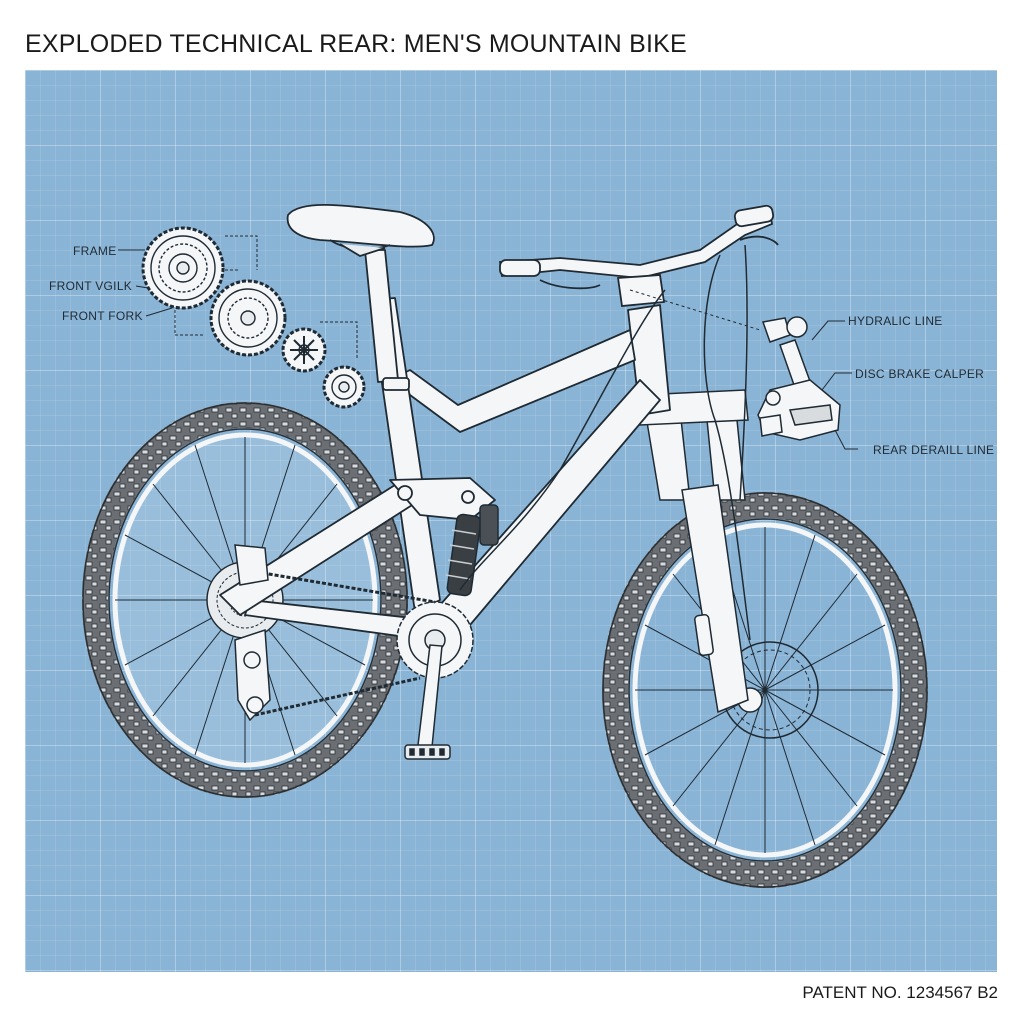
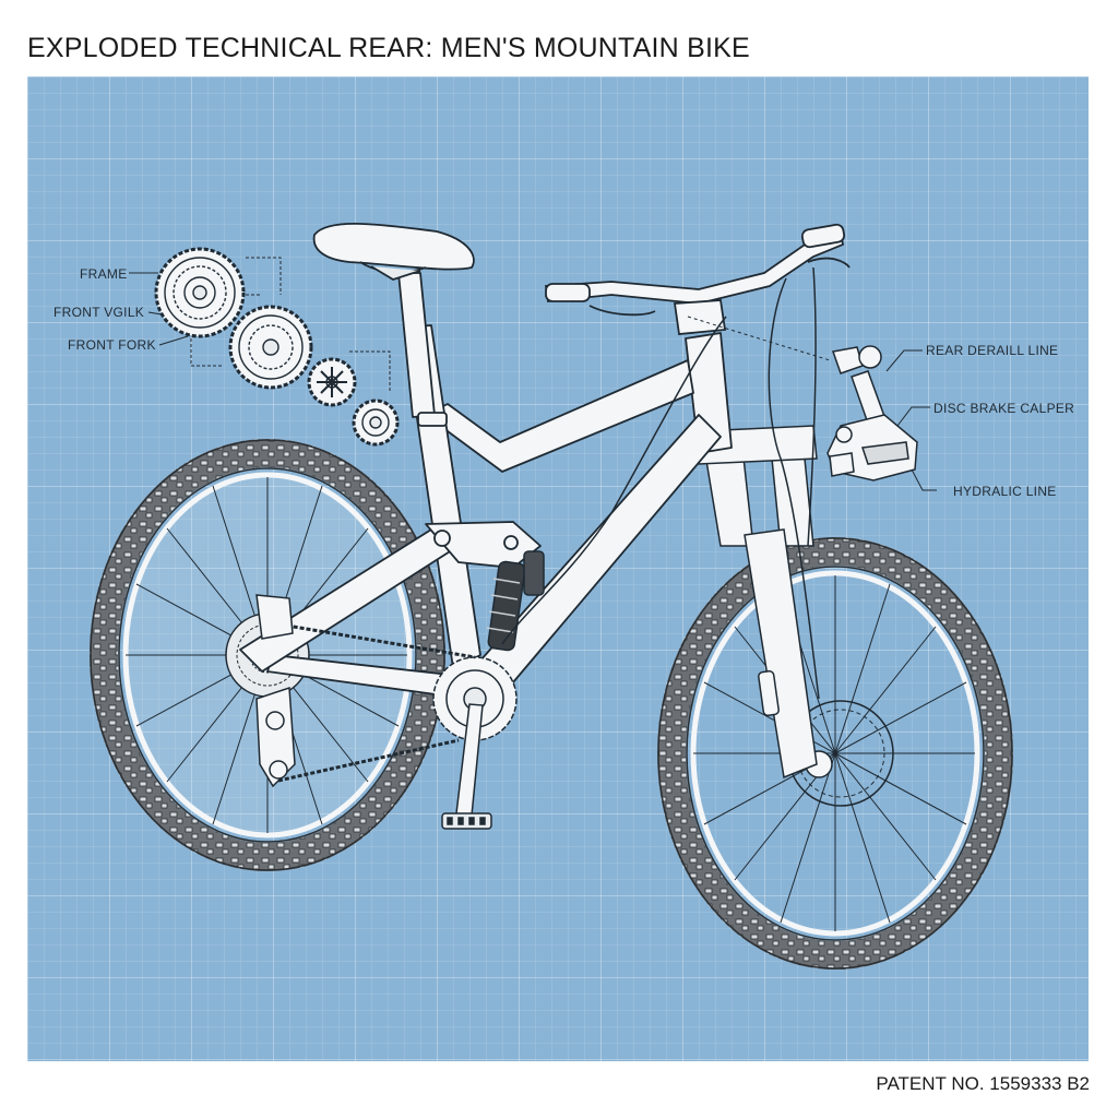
  EXPLODED TECHNICAL REAR: MEN'S MOUNTAIN BIKE
  FRAME
  FRONT VGILK
  FRONT FORK
- HYDRALIC LINE
+ REAR DERAILL LINE
  DISC BRAKE CALPER
- REAR DERAILL LINE
+ HYDRALIC LINE
- PATENT NO. 1234567 B2
+ PATENT NO. 1559333 B2
